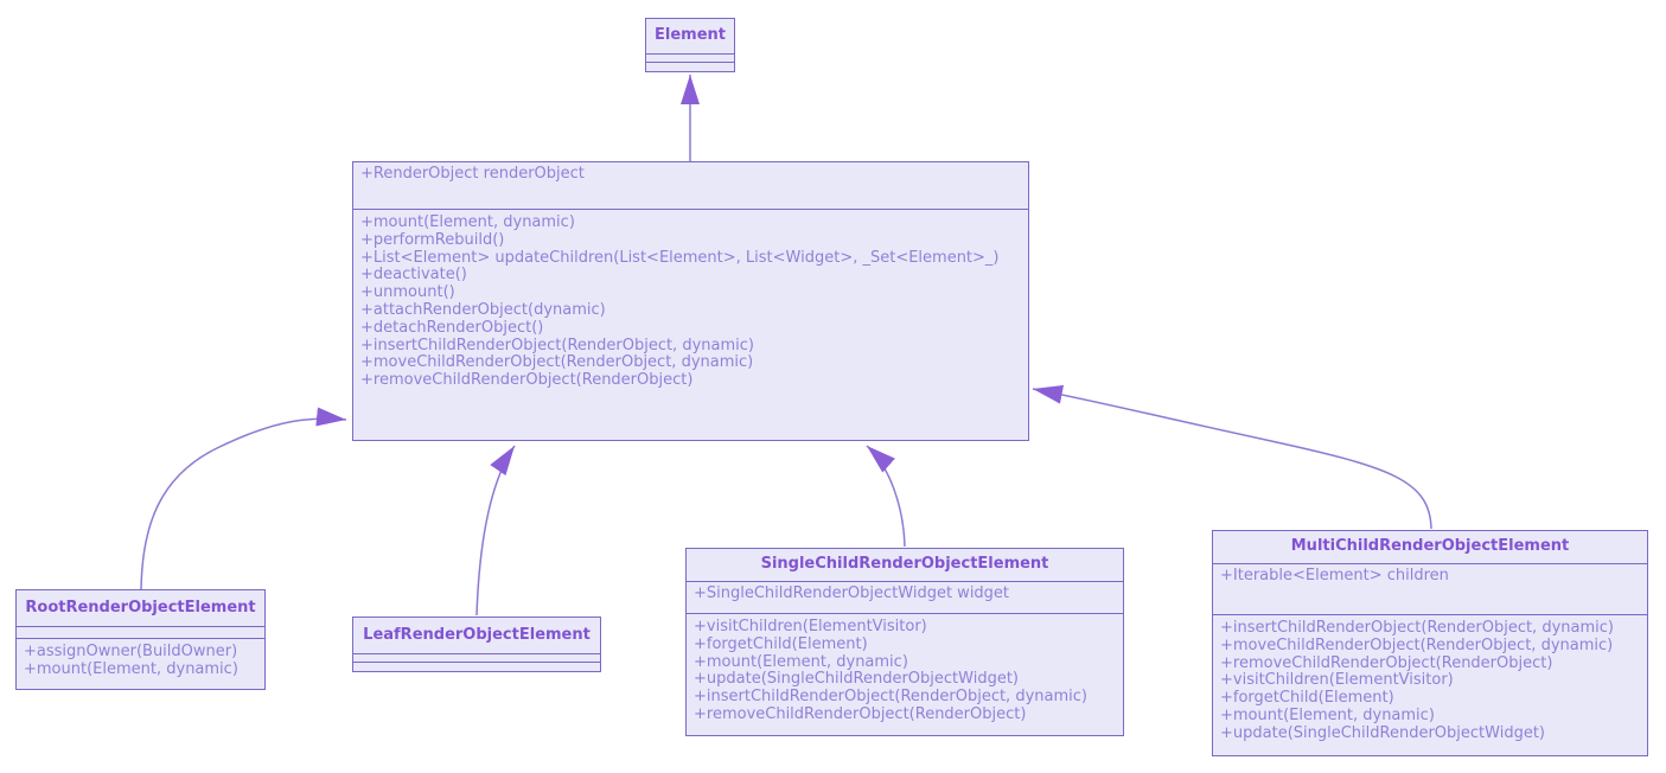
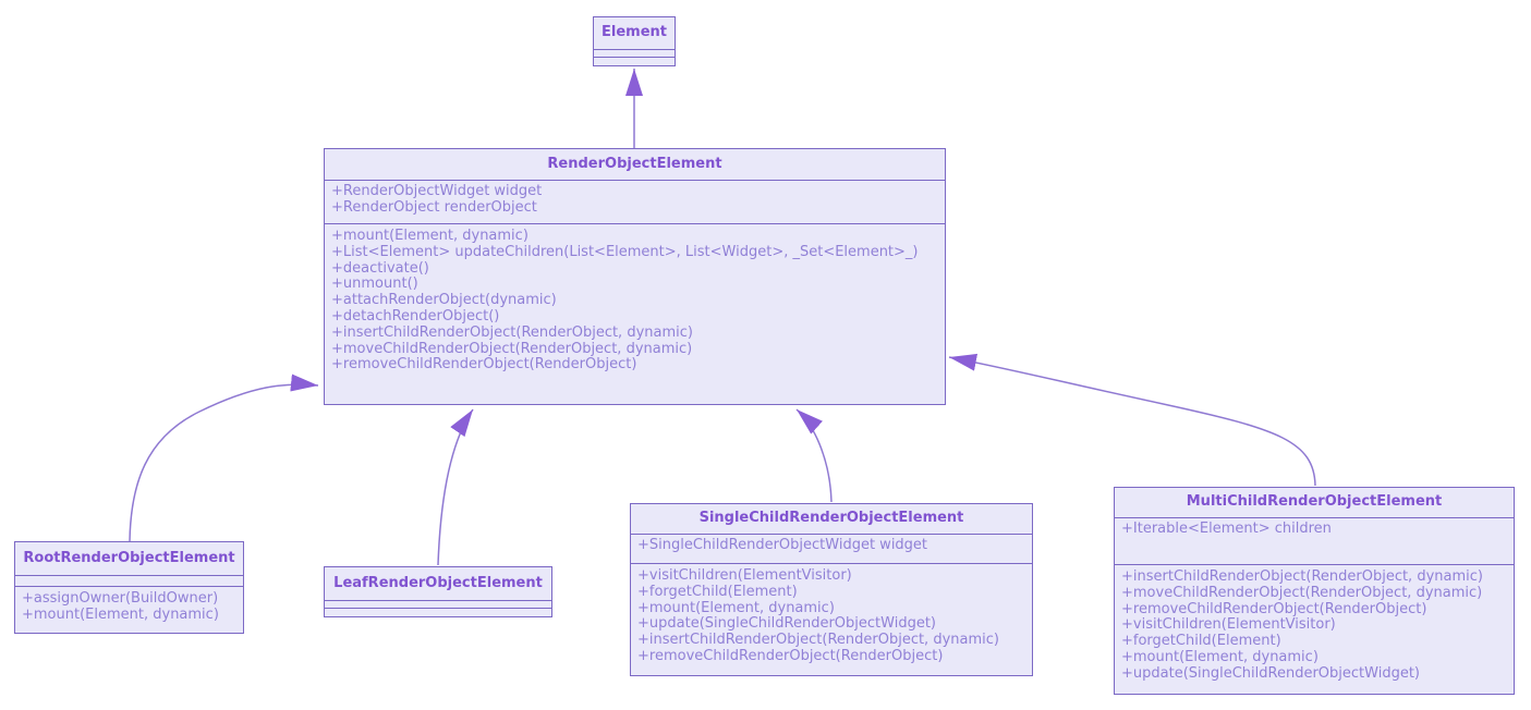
  Element
+ RenderObjectElement
+ +RenderObjectWidget widget
  +RenderObject renderObject
  +mount(Element, dynamic)
- +performRebuild()
  +List<Element> updateChildren(List<Element>, List<Widget>, _Set<Element>_)
  +deactivate()
  +unmount()
  +attachRenderObject(dynamic)
  +detachRenderObject()
  +insertChildRenderObject(RenderObject, dynamic)
  +moveChildRenderObject(RenderObject, dynamic)
  +removeChildRenderObject(RenderObject)
  RootRenderObjectElement
  +assignOwner(BuildOwner)
  +mount(Element, dynamic)
  LeafRenderObjectElement
  SingleChildRenderObjectElement
  +SingleChildRenderObjectWidget widget
  +visitChildren(ElementVisitor)
  +forgetChild(Element)
  +mount(Element, dynamic)
  +update(SingleChildRenderObjectWidget)
  +insertChildRenderObject(RenderObject, dynamic)
  +removeChildRenderObject(RenderObject)
  MultiChildRenderObjectElement
  +Iterable<Element> children
  +insertChildRenderObject(RenderObject, dynamic)
  +moveChildRenderObject(RenderObject, dynamic)
  +removeChildRenderObject(RenderObject)
  +visitChildren(ElementVisitor)
  +forgetChild(Element)
  +mount(Element, dynamic)
  +update(SingleChildRenderObjectWidget)
